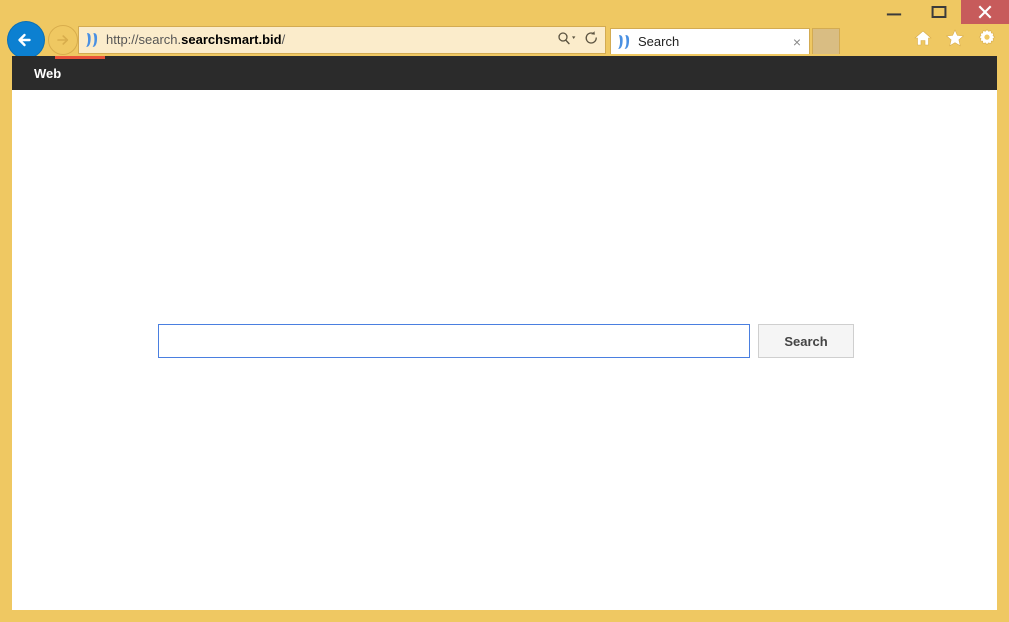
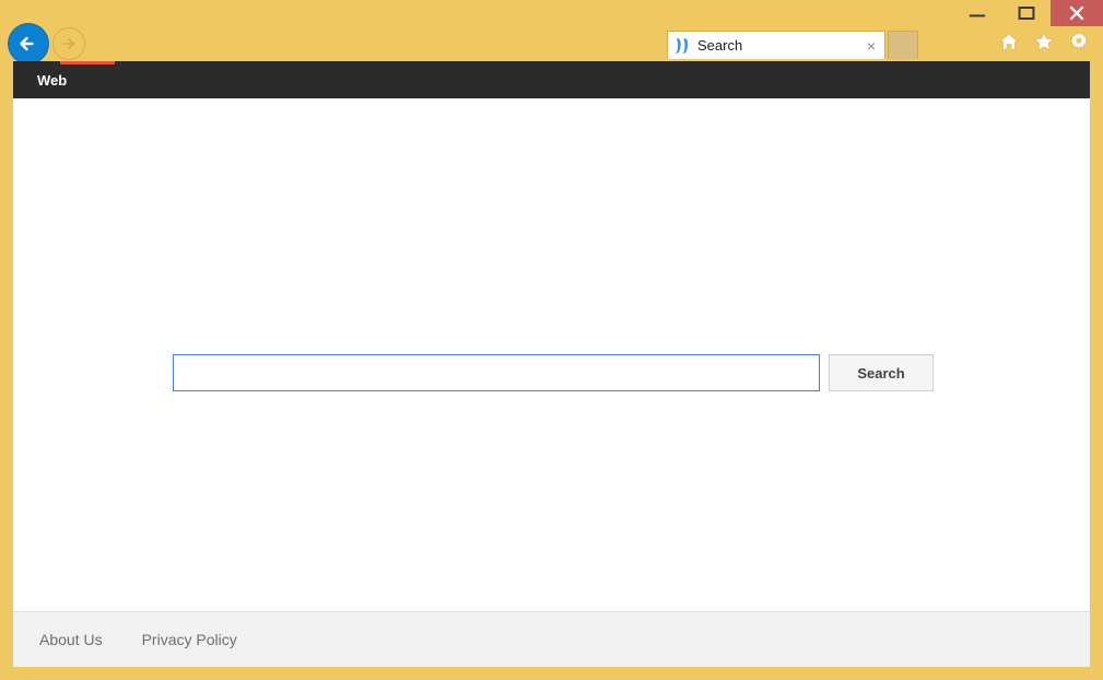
- http://search.searchsmart.bid/
  Search
  ×
  Web
  Search
+ About Us
+ Privacy Policy
